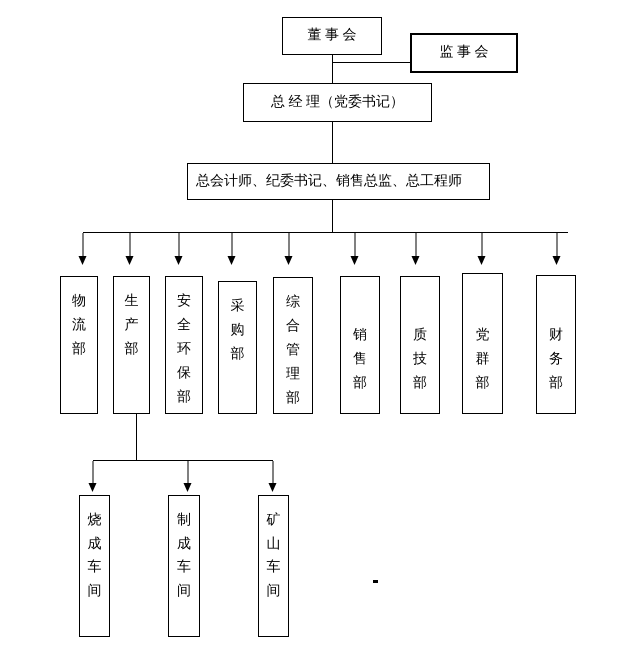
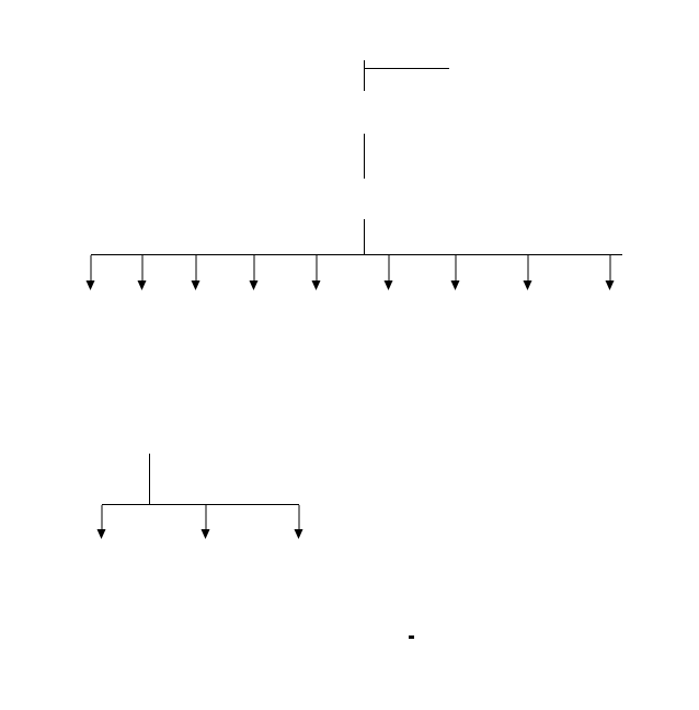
- 董 事 会
- 监 事 会
- 总 经 理（党委书记）
- 总会计师、纪委书记、销售总监、总工程师
- 物流部
- 生产部
- 安全环保部
- 采购部
- 综合管理部
- 销售部
- 质技部
- 党群部
- 财务部
- 烧成车间
- 制成车间
- 矿山车间
